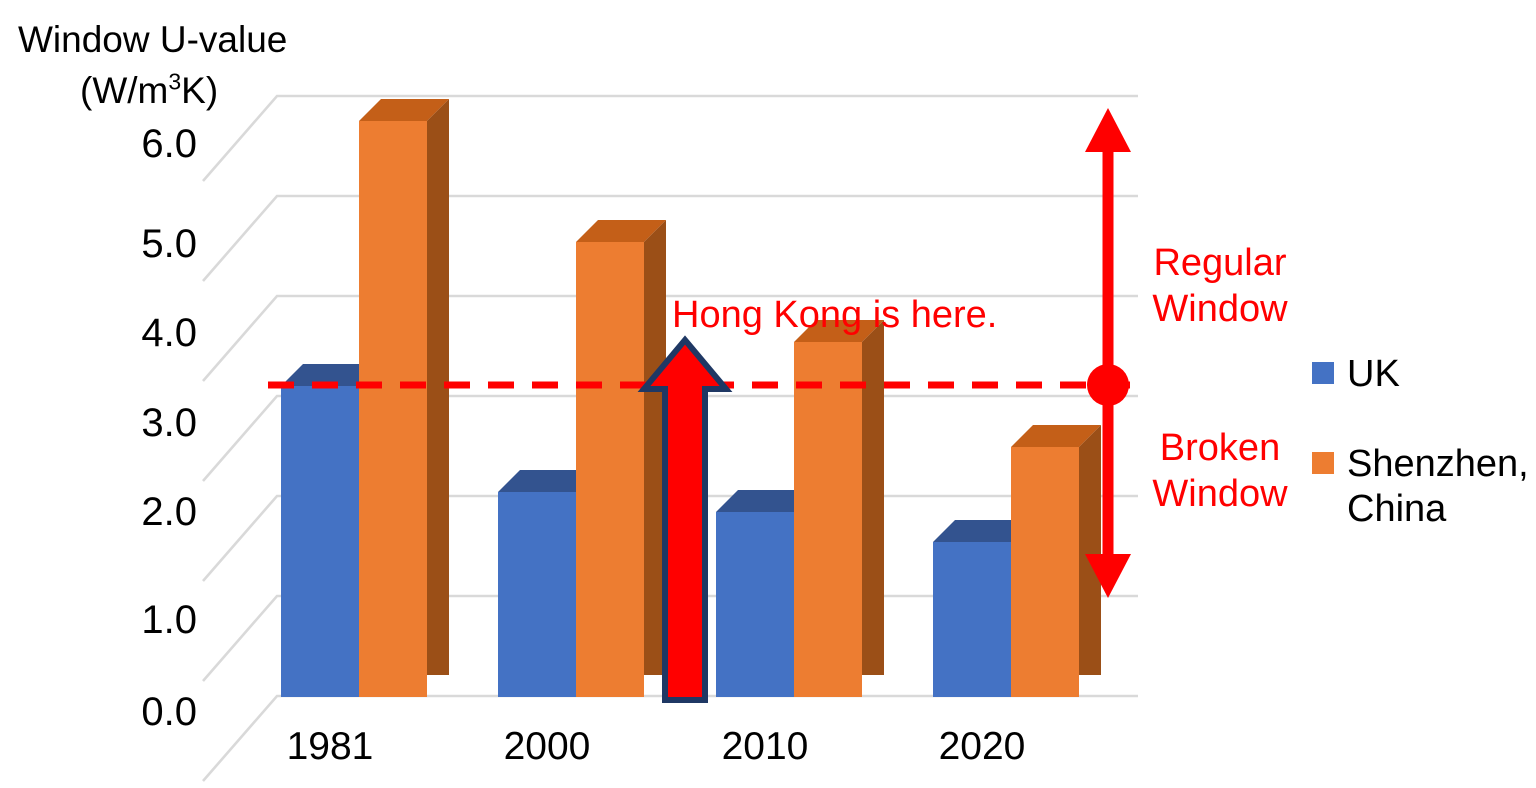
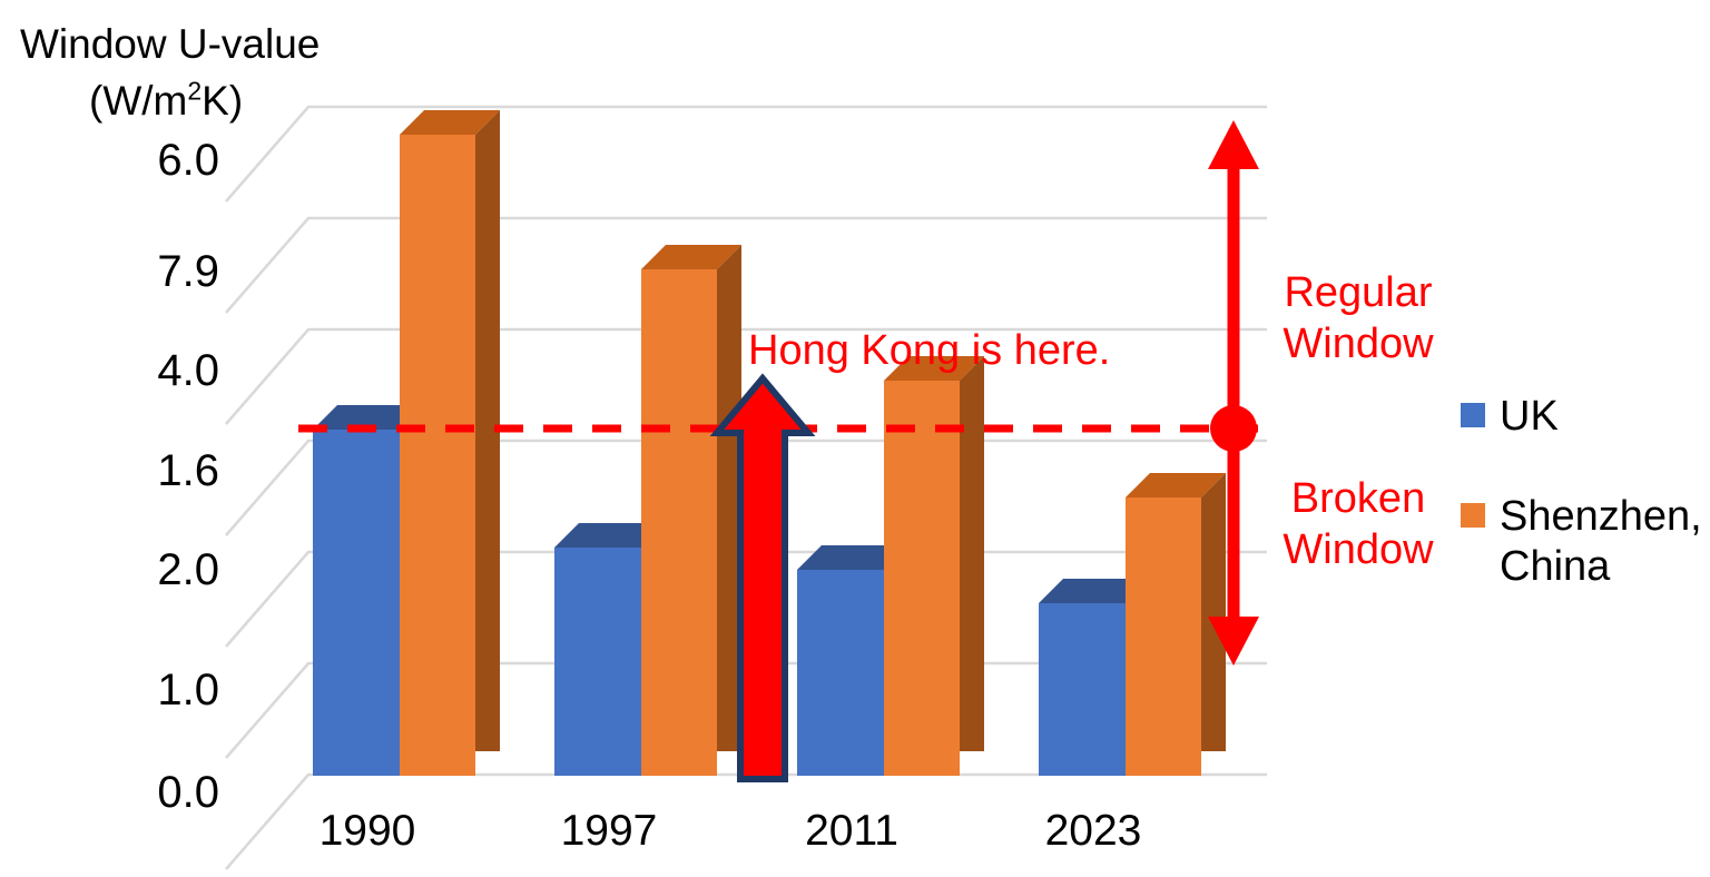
  Window U-value
- (W/m3K)
+ (W/m2K)
  6.0
- 5.0
+ 7.9
  4.0
- 3.0
+ 1.6
  2.0
  1.0
  0.0
  Hong Kong is here.
  Regular
  Window
  Broken
  Window
- 1981
+ 1990
- 2000
+ 1997
- 2010
+ 2011
- 2020
+ 2023
  UK
  Shenzhen,
  China
